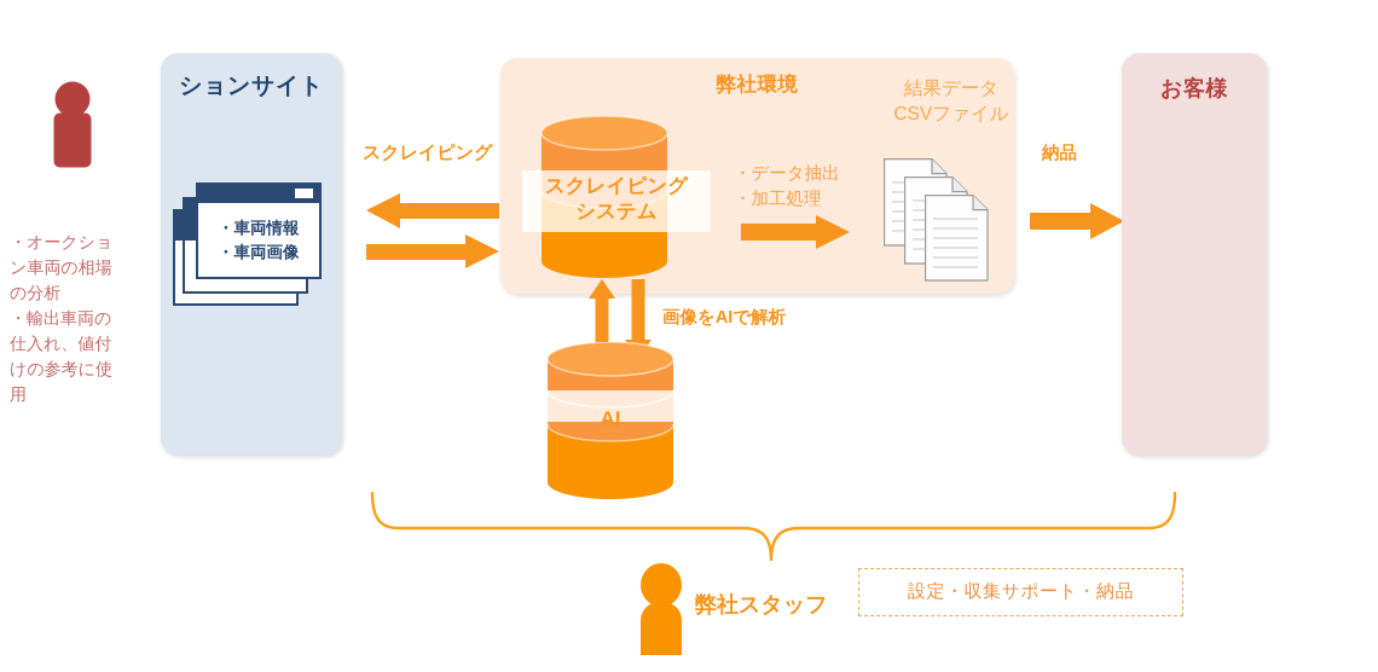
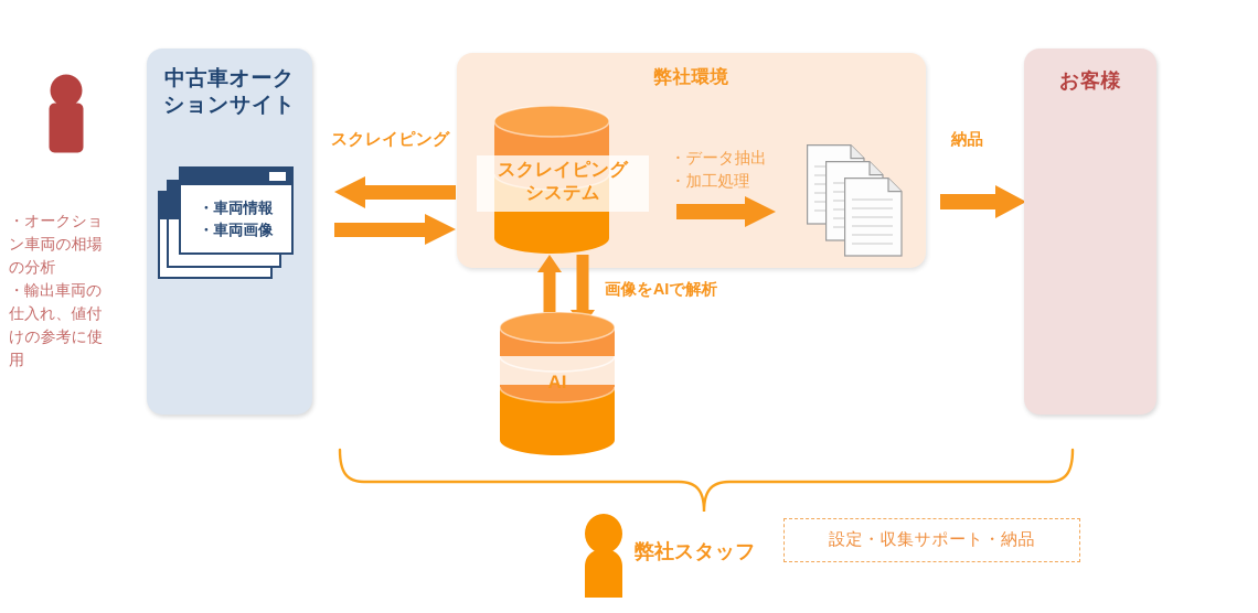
+ 中古車オーク
  ションサイト
  ・車両情報
  ・車両画像
  スクレイピング
  弊社環境
  スクレイピング
  システム
  ・データ抽出
  ・加工処理
- 結果データ
- CSVファイル
  画像をAIで解析
  AI
  納品
  お客様
  ・オークショ
  ン車両の相場
  の分析
  ・輸出車両の
  仕入れ、値付
  けの参考に使
  用
  弊社スタッフ
  設定・収集サポート・納品
